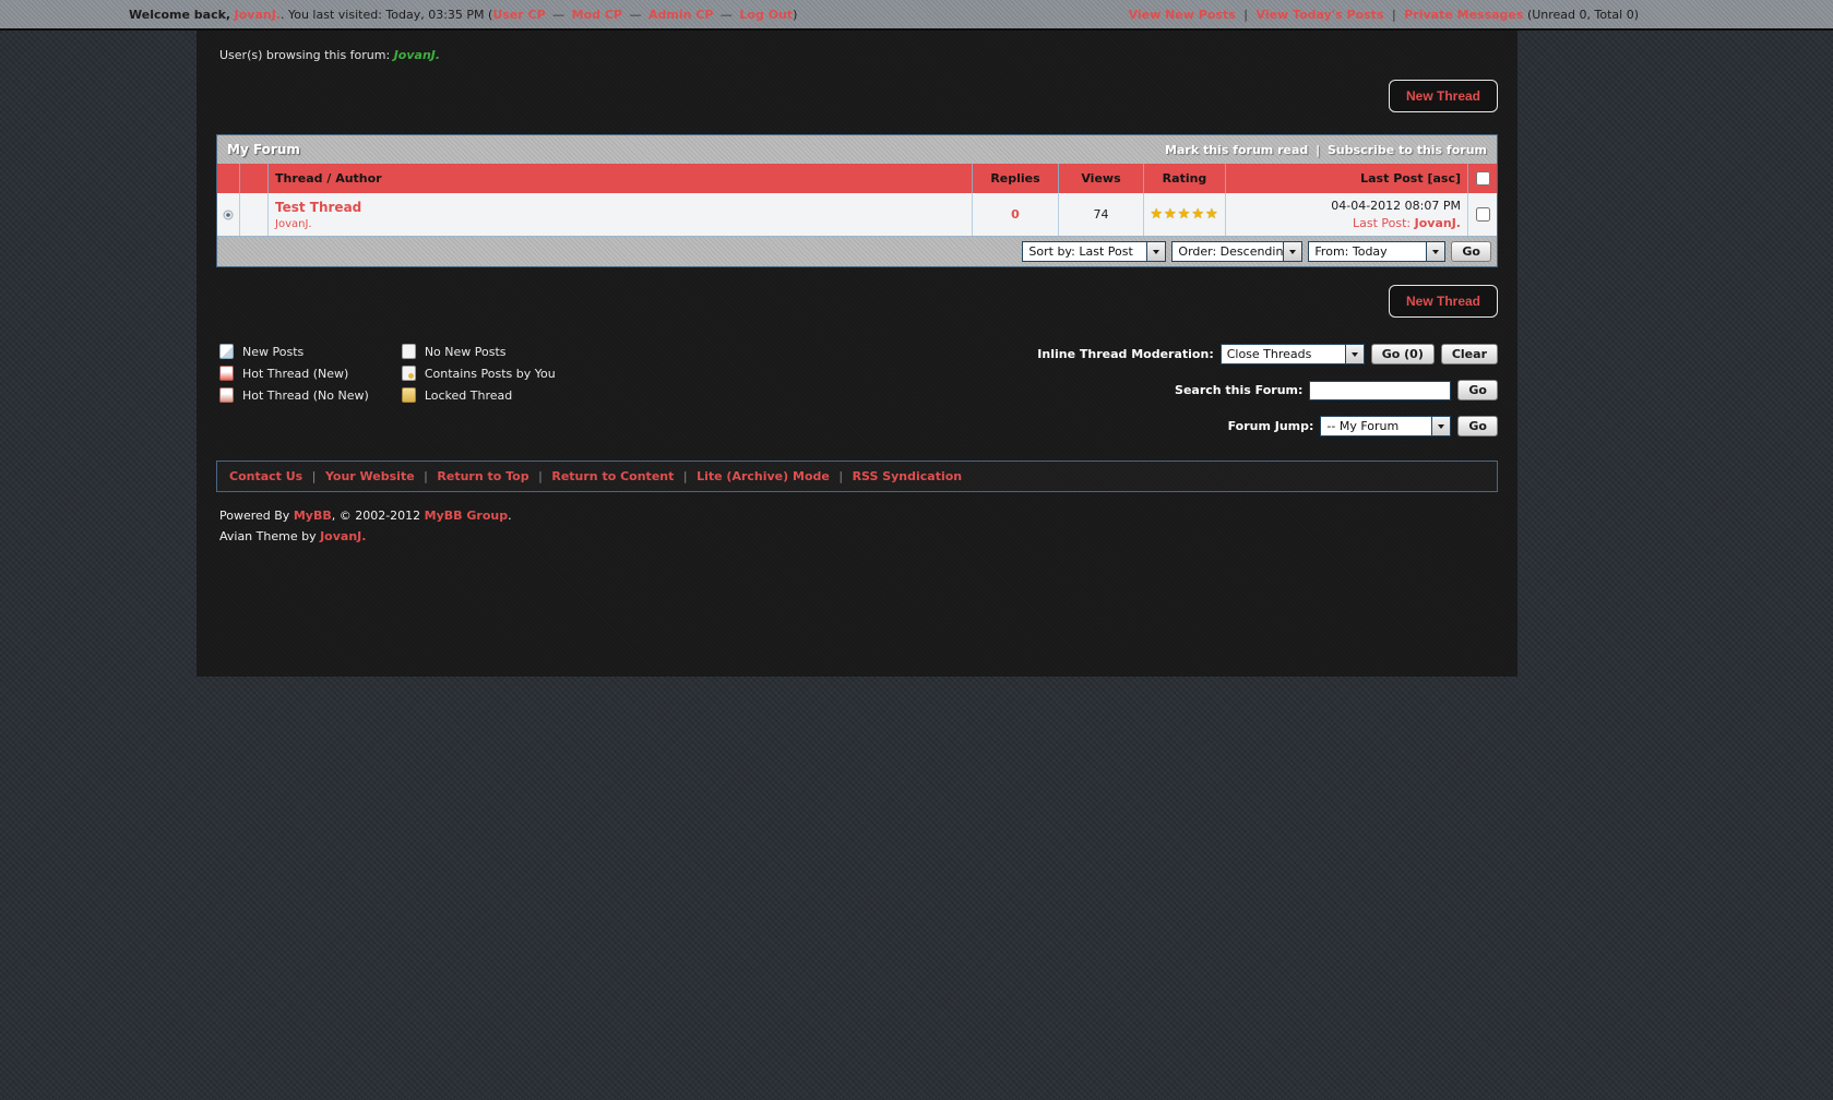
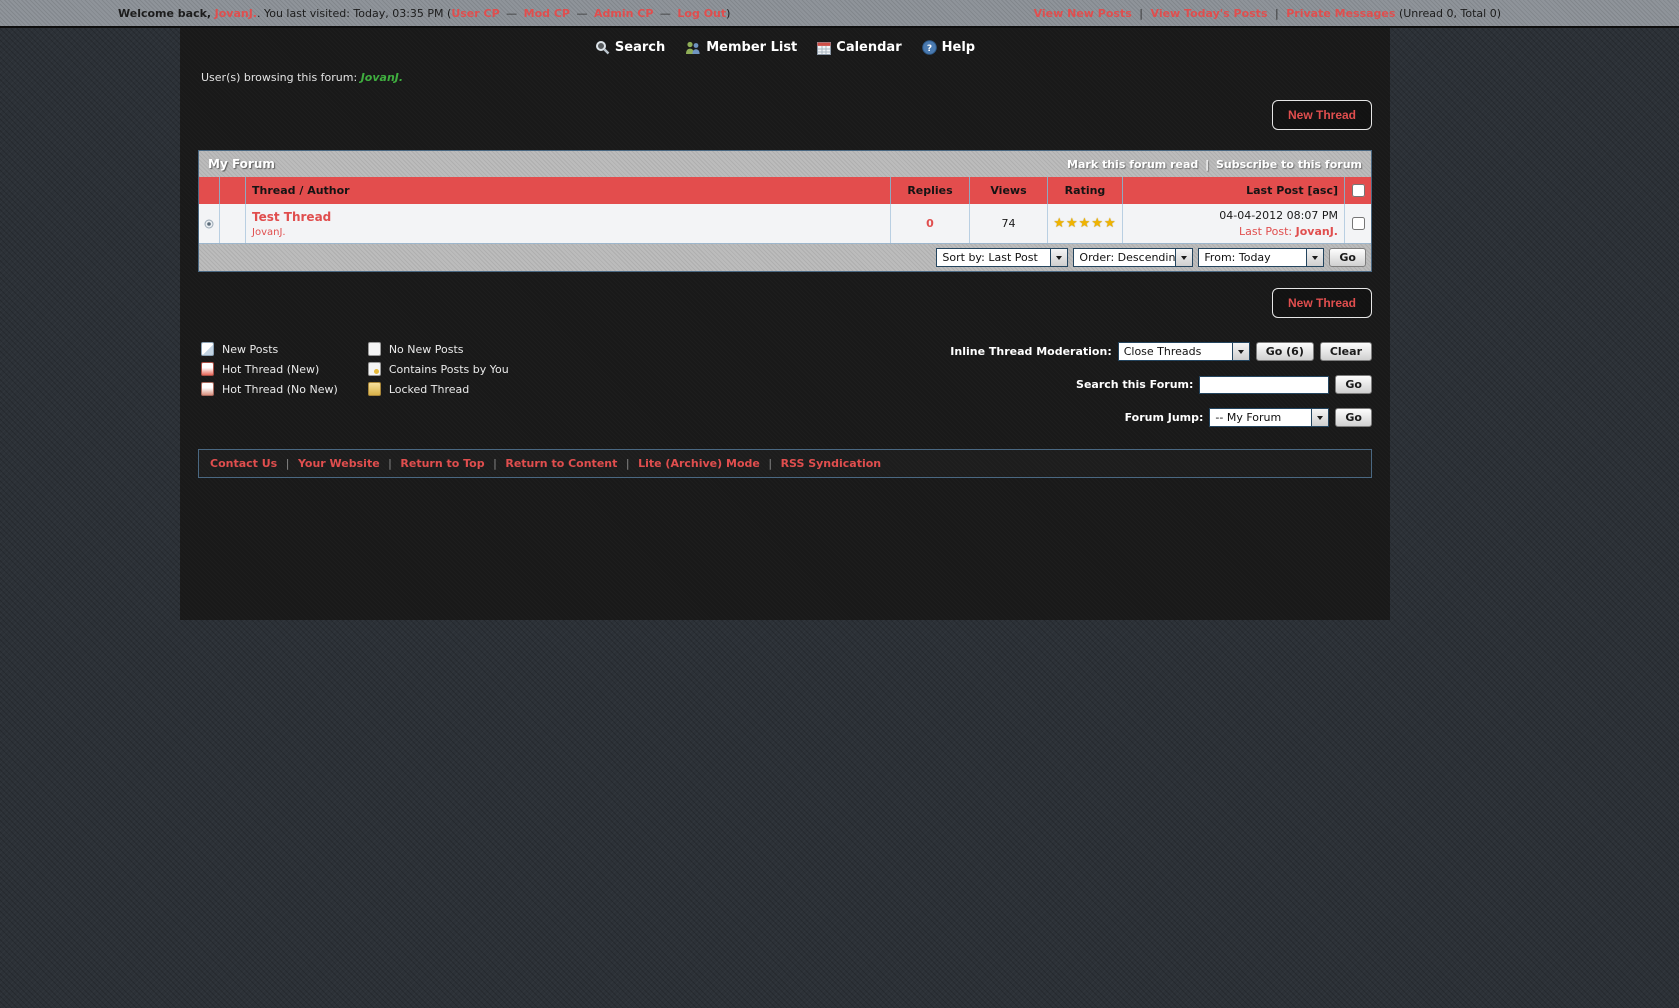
  Welcome back, JovanJ.. You last visited: Today, 03:35 PM (User CP — Mod CP — Admin CP — Log Out)
  View New Posts | View Today's Posts | Private Messages (Unread 0, Total 0)
+ Search
+ Member List
+ Calendar
+ ?
+ Help
  User(s) browsing this forum: JovanJ.
  New Thread
  My Forum
  Mark this forum read | Subscribe to this forum
  Thread / Author
  Replies
  Views
  Rating
  Last Post [asc]
  Test Thread
  JovanJ.
  0
  74
  ★★★★★
  04-04-2012 08:07 PM
  Last Post: JovanJ.
  Sort by: Last Post
  Order: Descendin
  From: Today
  Go
  New Thread
  New Posts
  Hot Thread (New)
  Hot Thread (No New)
  No New Posts
  Contains Posts by You
  Locked Thread
  Inline Thread Moderation:
  Close Threads
- Go (0)
+ Go (6)
  Clear
  Search this Forum:
  Go
  Forum Jump:
  -- My Forum
  Go
  Contact Us | Your Website | Return to Top | Return to Content | Lite (Archive) Mode | RSS Syndication
- Powered By MyBB, © 2002-2012 MyBB Group.
- Avian Theme by JovanJ.
